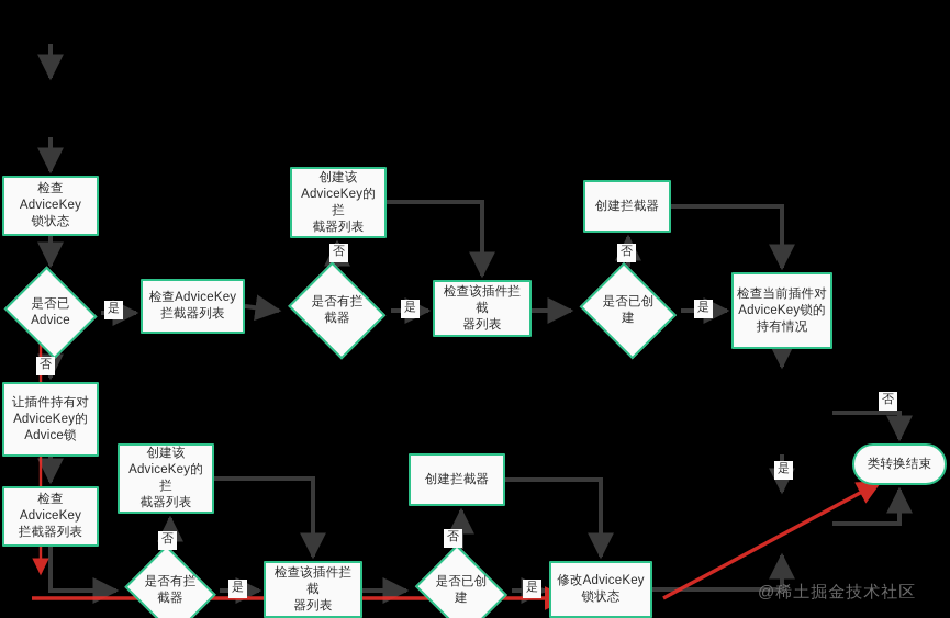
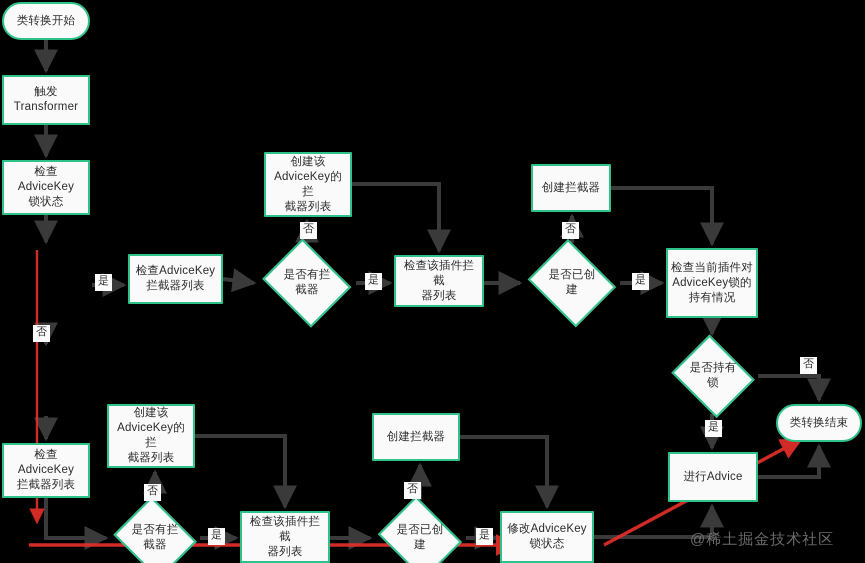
+ 类转换开始
+ 触发
+ Transformer
  检查AdviceKey
  锁状态
- 是否已
- Advice
- 让插件持有对
- AdviceKey的
- Advice锁
  检查AdviceKey
  拦截器列表
  检查AdviceKey
  拦截器列表
  创建该
  AdviceKey的拦
  截器列表
  是否有拦
  截器
  检查该插件拦截
  器列表
  创建拦截器
  是否已创
  建
  检查当前插件对
  AdviceKey锁的
  持有情况
+ 是否持有
+ 锁
+ 进行Advice
  类转换结束
  创建该
  AdviceKey的拦
  截器列表
  是否有拦
  截器
  检查该插件拦截
  器列表
  创建拦截器
  是否已创
  建
  修改AdviceKey
  锁状态
  是
  否
  否
  是
  否
  是
  否
  是
  否
  是
  否
  是
  @稀土掘金技术社区
